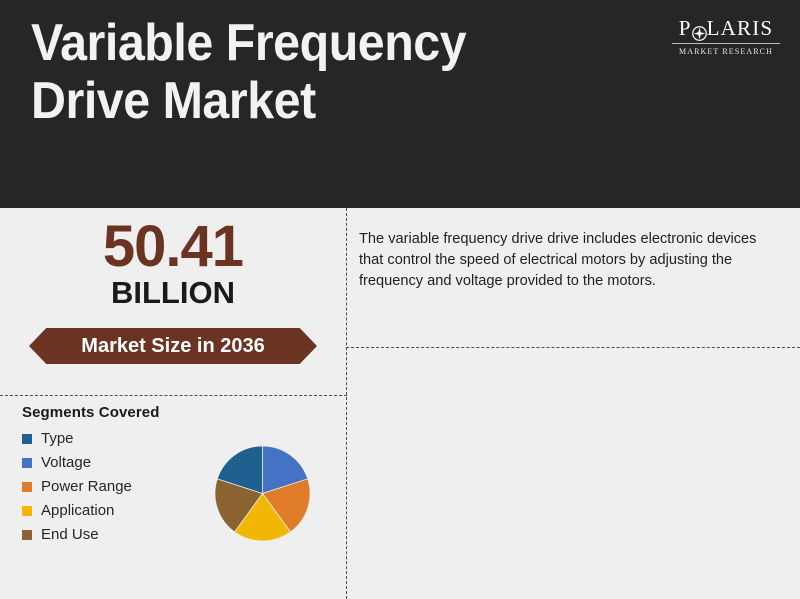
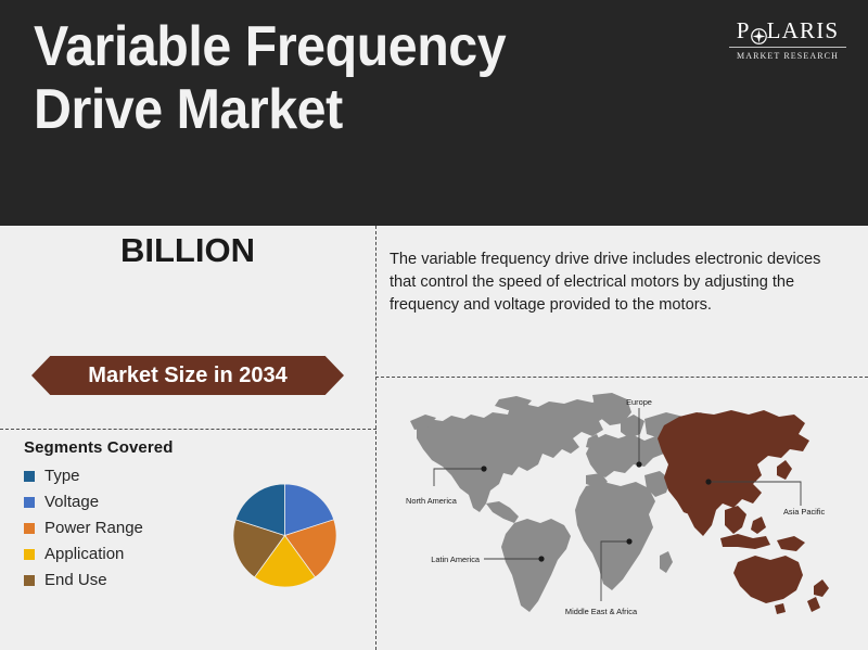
  Variable Frequency
  Drive Market
  P
  LARIS
  MARKET RESEARCH
- 50.41
  BILLION
- Market Size in 2036
+ Market Size in 2034
  The variable frequency drive drive includes electronic devices that control the speed of electrical motors by adjusting the frequency and voltage provided to the motors.
  Segments Covered
  Type
  Voltage
  Power Range
  Application
  End Use
+ North America
+ Europe
+ Asia Pacific
+ Latin America
+ Middle East & Africa
